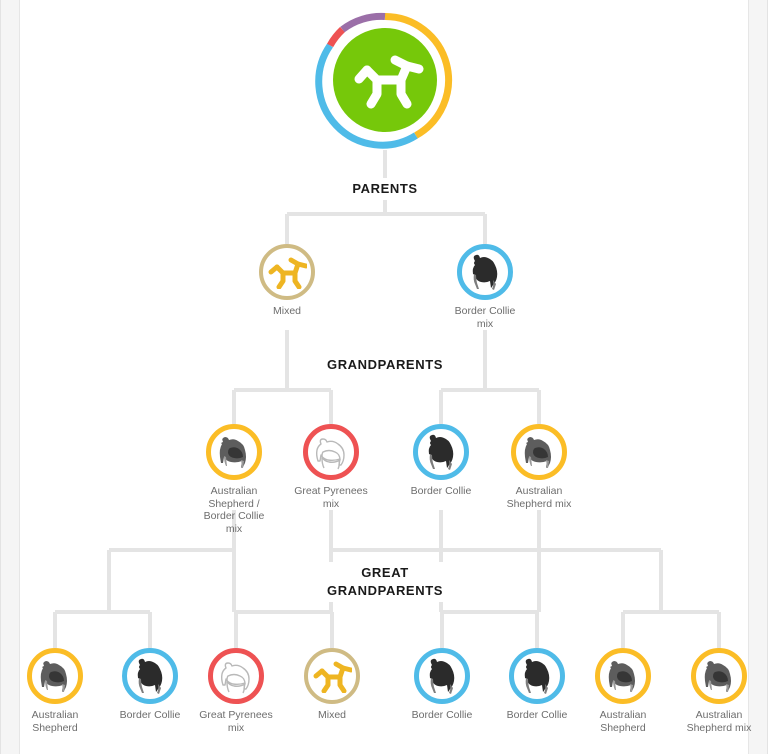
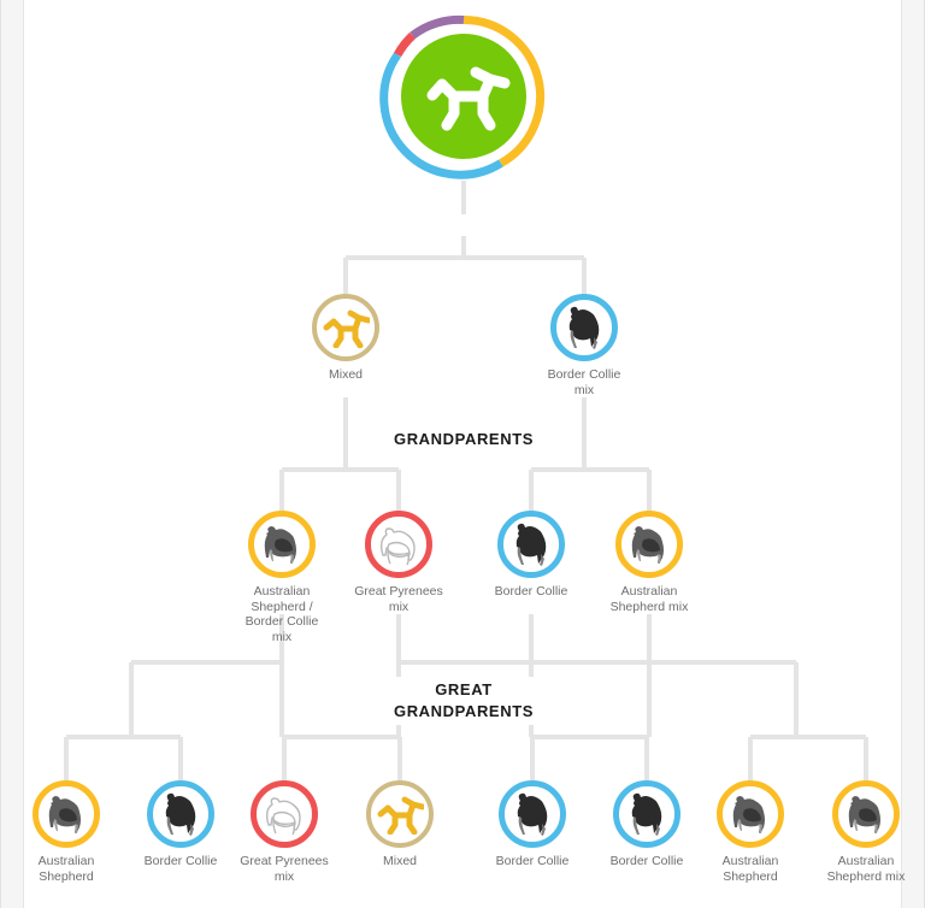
- PARENTS
  GRANDPARENTS
  GREAT
  GRANDPARENTS
  Mixed
  Border Collie
  mix
  Australian
  Shepherd /
  Border Collie
  mix
  Great Pyrenees
  mix
  Border Collie
  Australian
  Shepherd mix
  Australian
  Shepherd
  Border Collie
  Great Pyrenees
  mix
  Mixed
  Border Collie
  Border Collie
  Australian
  Shepherd
  Australian
  Shepherd mix
